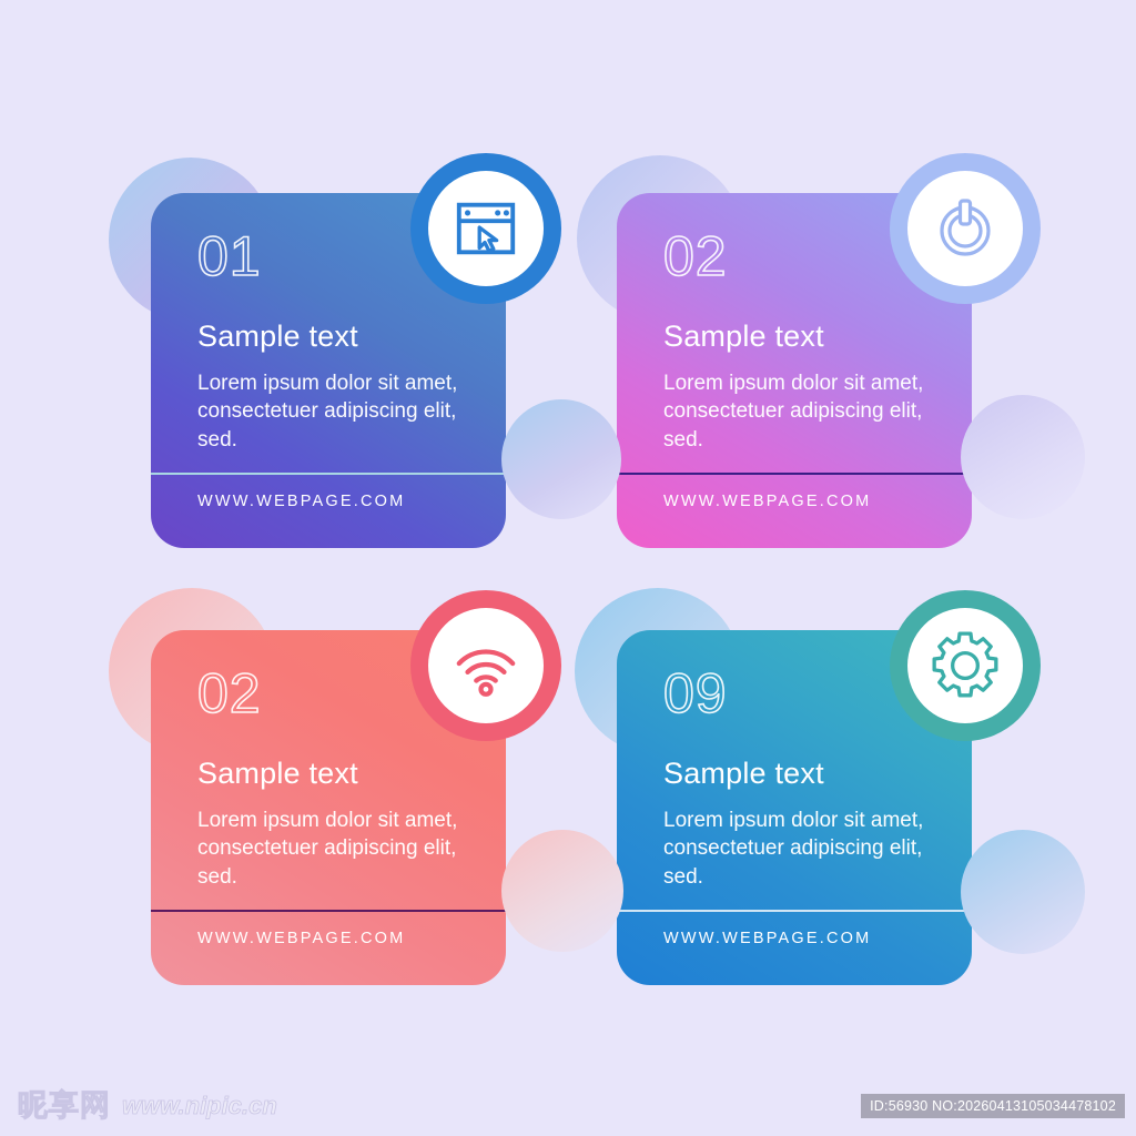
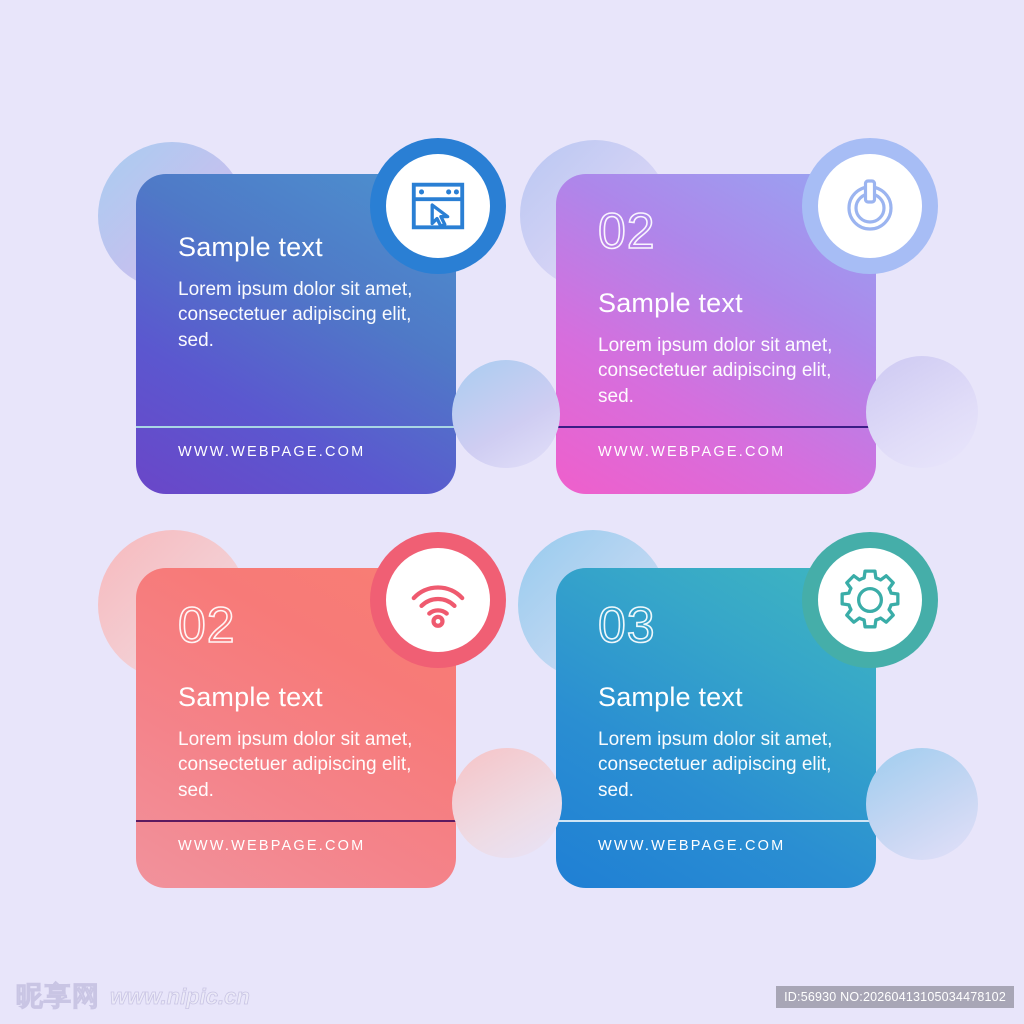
- 01
  Sample text
  Lorem ipsum dolor sit amet, consectetuer adipiscing elit, sed.
  WWW.WEBPAGE.COM
  02
  Sample text
  Lorem ipsum dolor sit amet, consectetuer adipiscing elit, sed.
  WWW.WEBPAGE.COM
  02
  Sample text
  Lorem ipsum dolor sit amet, consectetuer adipiscing elit, sed.
  WWW.WEBPAGE.COM
- 09
+ 03
  Sample text
  Lorem ipsum dolor sit amet, consectetuer adipiscing elit, sed.
  WWW.WEBPAGE.COM
  昵享网
  www.nipic.cn
  ID:56930 NO:20260413105034478102
